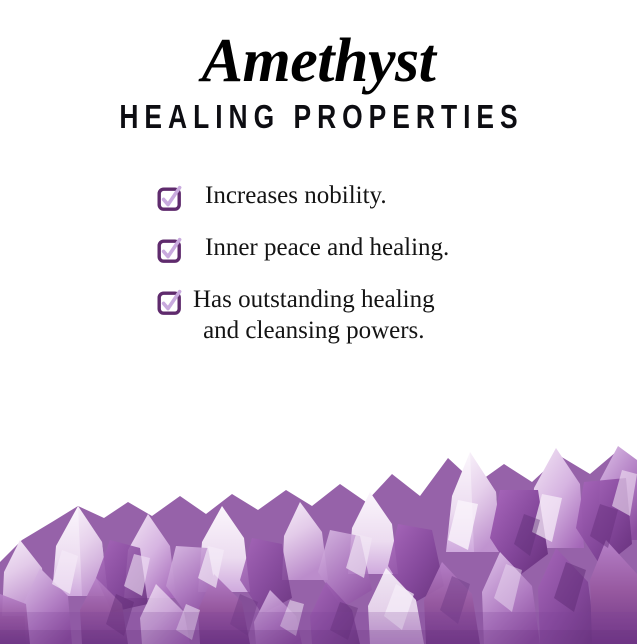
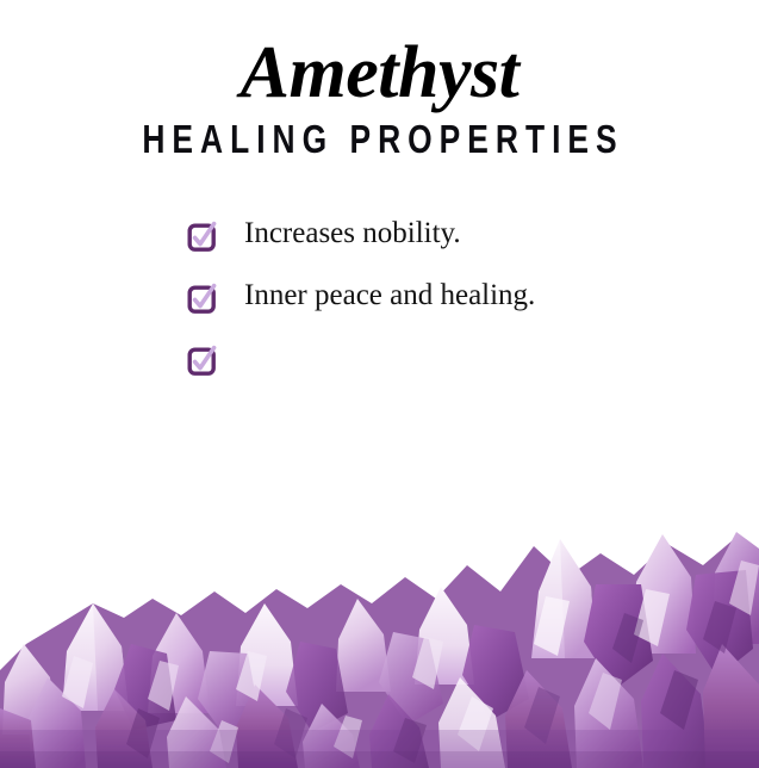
  Amethyst
  HEALING PROPERTIES
  Increases nobility.
  Inner peace and healing.
- Has outstanding healing
- and cleansing powers.
